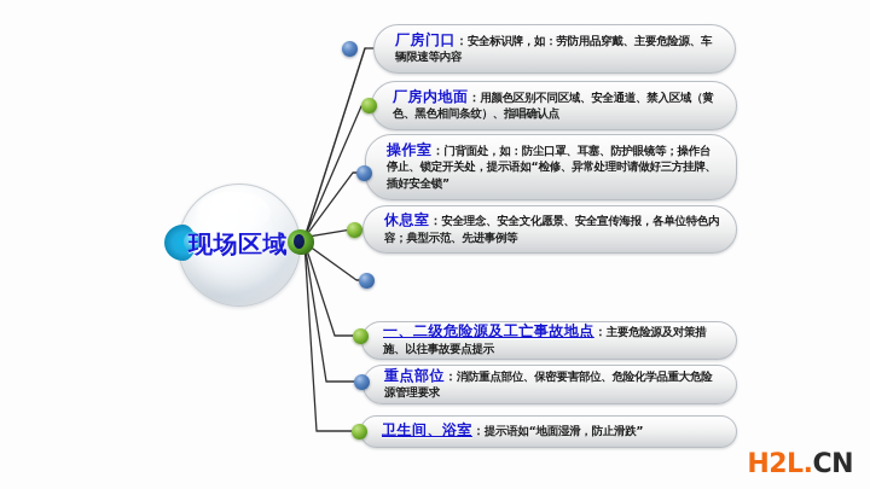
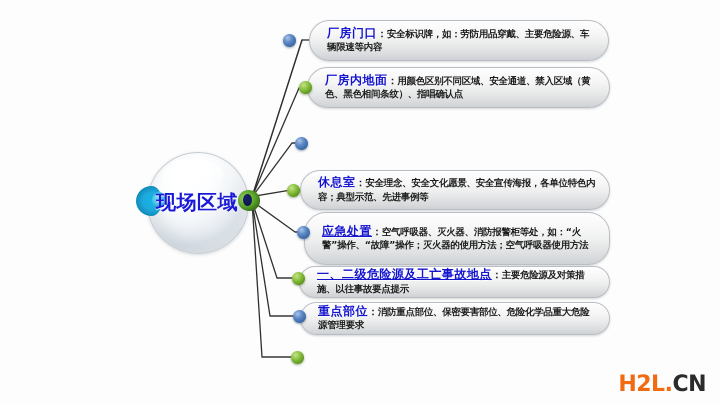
  现场区域
  厂房门口：安全标识牌，如：劳防用品穿戴、主要危险源、车辆限速等内容
  厂房内地面：用颜色区别不同区域、安全通道、禁入区域（黄色、黑色相间条纹）、指唱确认点
- 操作室：门背面处，如：防尘口罩、耳塞、防护眼镜等；操作台停止、锁定开关处，提示语如“检修、异常处理时请做好三方挂牌、插好安全锁”
  休息室：安全理念、安全文化愿景、安全宣传海报，各单位特色内容；典型示范、先进事例等
+ 应急处置：空气呼吸器、灭火器、消防报警柜等处，如：“火警”操作、“故障”操作；灭火器的使用方法；空气呼吸器使用方法
  一、二级危险源及工亡事故地点：主要危险源及对策措施、以往事故要点提示
  重点部位：消防重点部位、保密要害部位、危险化学品重大危险源管理要求
- 卫生间、浴室：提示语如“地面湿滑，防止滑跌”
  H2L.CN
